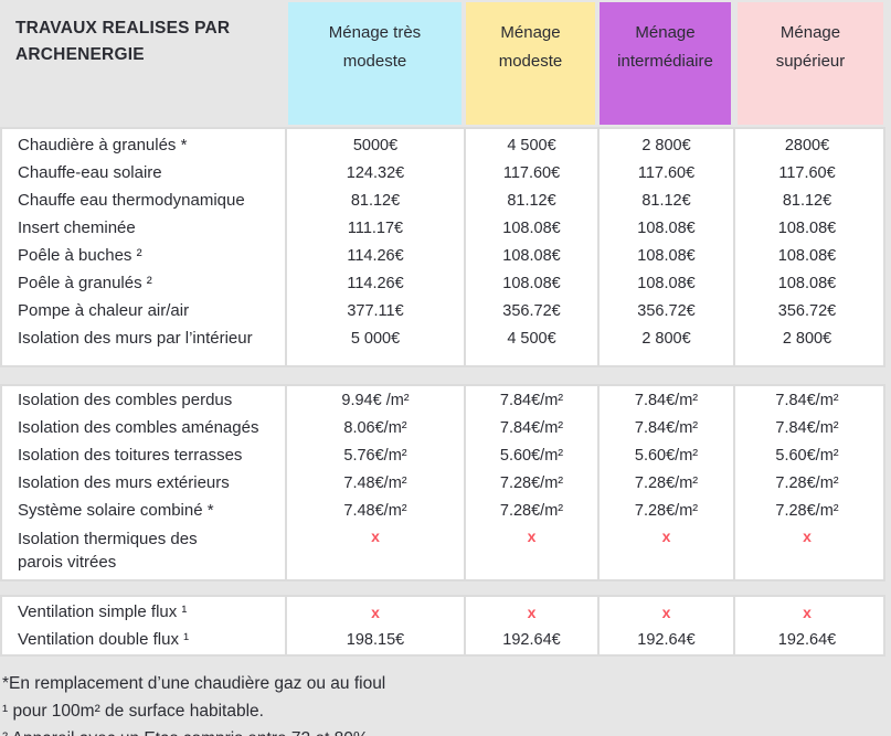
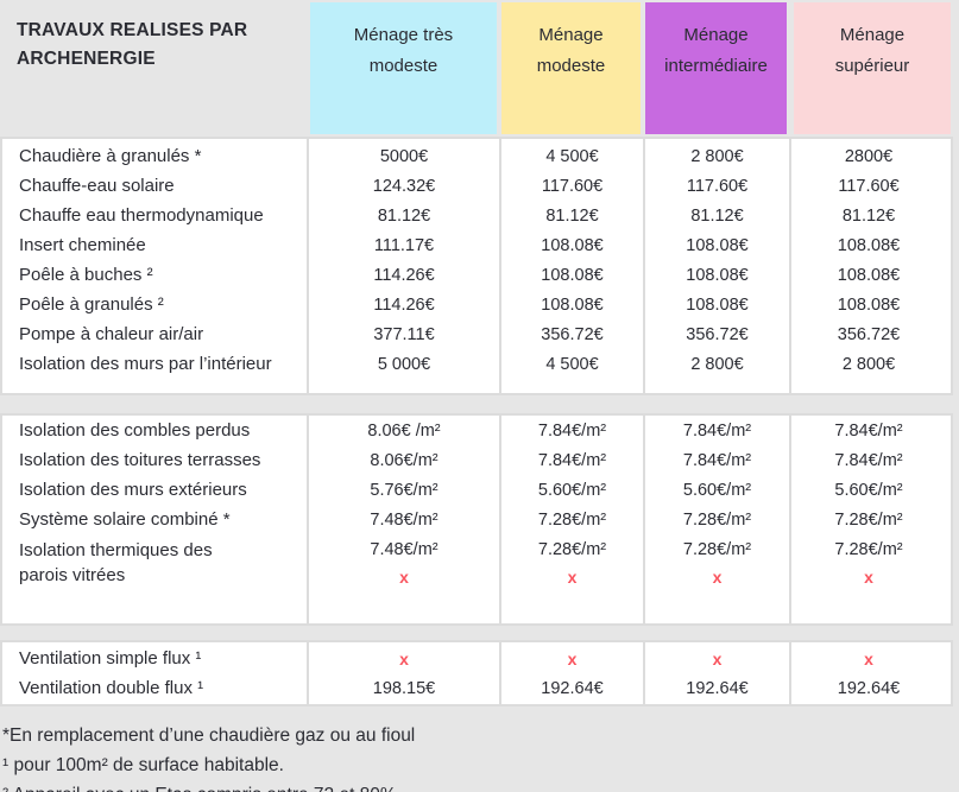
  TRAVAUX REALISES PAR ARCHENERGIE
  Ménage très modeste
  Ménage modeste
  Ménage intermédiaire
  Ménage supérieur
  Chaudière à granulés *
  Chauffe-eau solaire
  Chauffe eau thermodynamique
  Insert cheminée
  Poêle à buches ²
  Poêle à granulés ²
  Pompe à chaleur air/air
  Isolation des murs par l’intérieur
  5000€
  124.32€
  81.12€
  111.17€
  114.26€
  114.26€
  377.11€
  5 000€
  4 500€
  117.60€
  81.12€
  108.08€
  108.08€
  108.08€
  356.72€
  4 500€
  2 800€
  117.60€
  81.12€
  108.08€
  108.08€
  108.08€
  356.72€
  2 800€
  2800€
  117.60€
  81.12€
  108.08€
  108.08€
  108.08€
  356.72€
  2 800€
  Isolation des combles perdus
- Isolation des combles aménagés
  Isolation des toitures terrasses
  Isolation des murs extérieurs
  Système solaire combiné *
  Isolation thermiques des parois vitrées
- 9.94€ /m²
+ 8.06€ /m²
  8.06€/m²
  5.76€/m²
  7.48€/m²
  7.48€/m²
  x
  7.84€/m²
  7.84€/m²
  5.60€/m²
  7.28€/m²
  7.28€/m²
  x
  7.84€/m²
  7.84€/m²
  5.60€/m²
  7.28€/m²
  7.28€/m²
  x
  7.84€/m²
  7.84€/m²
  5.60€/m²
  7.28€/m²
  7.28€/m²
  x
  Ventilation simple flux ¹
  Ventilation double flux ¹
  x
  198.15€
  x
  192.64€
  x
  192.64€
  x
  192.64€
  *En remplacement d’une chaudière gaz ou au fioul
  ¹ pour 100m² de surface habitable.
